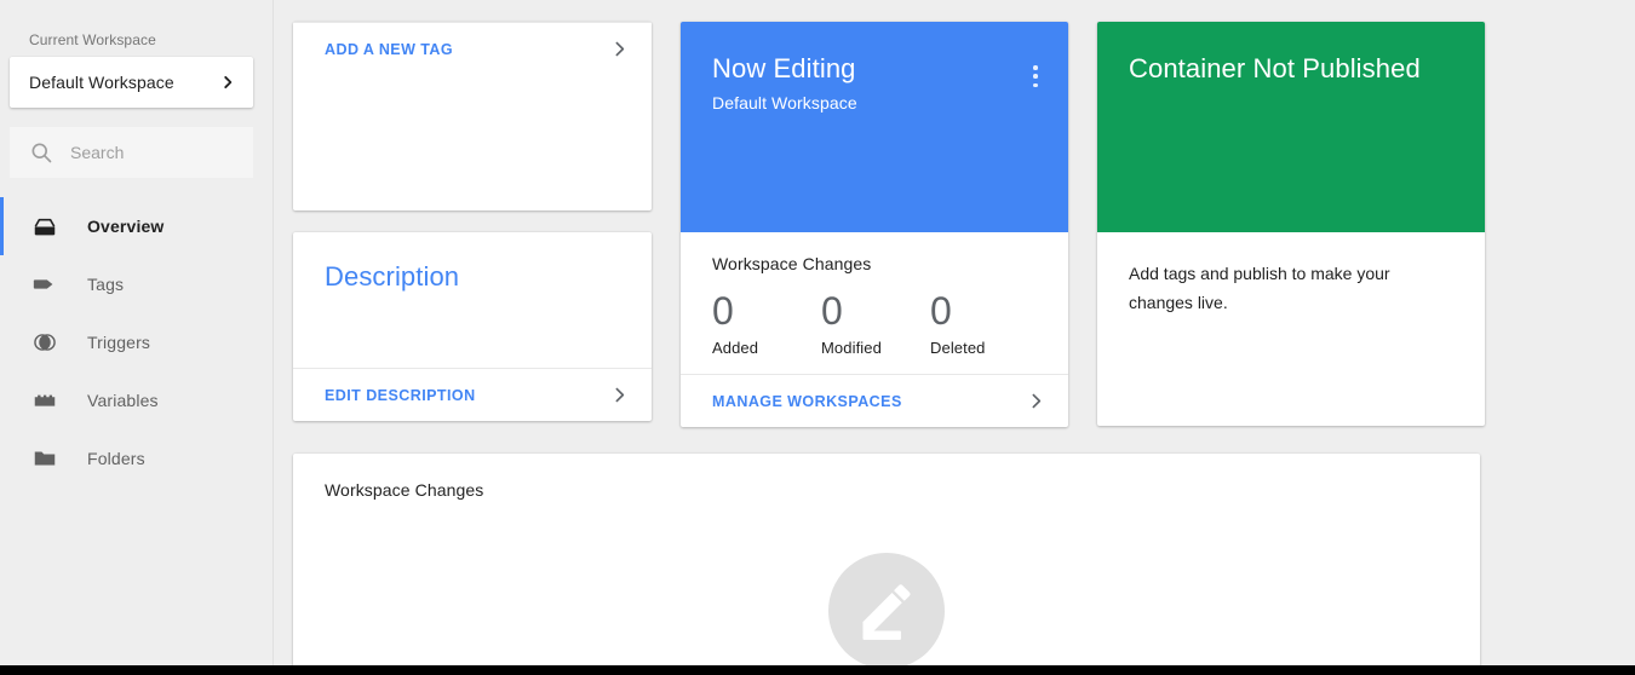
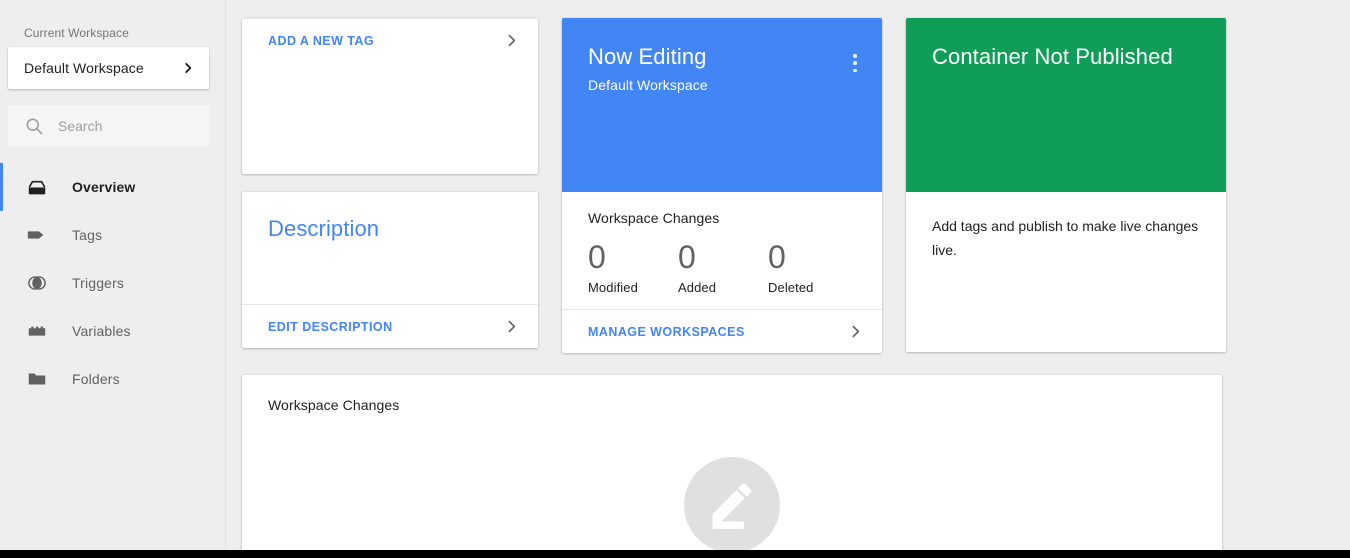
  Current Workspace
  Default Workspace
  Search
  Overview
  Tags
  Triggers
  Variables
  Folders
  ADD A NEW TAG
  Description
  EDIT DESCRIPTION
  Now Editing
  Default Workspace
  Workspace Changes
  0
- Added
+ Modified
  0
- Modified
+ Added
  0
  Deleted
  MANAGE WORKSPACES
  Container Not Published
- Add tags and publish to make your changes live.
+ Add tags and publish to make live changes live.
  Workspace Changes
